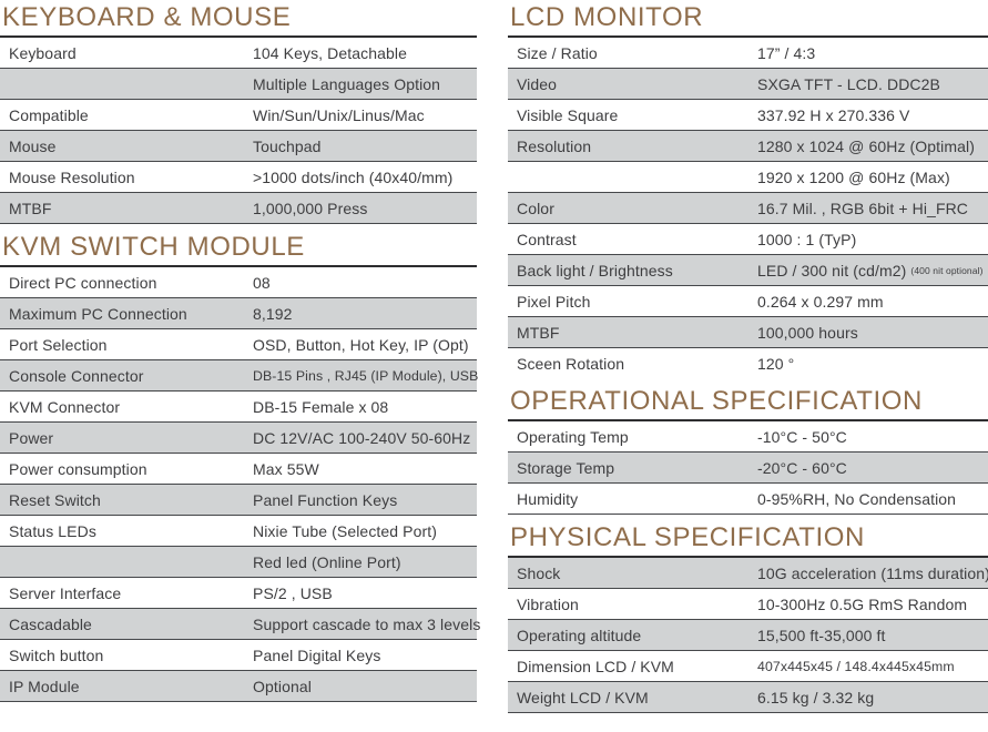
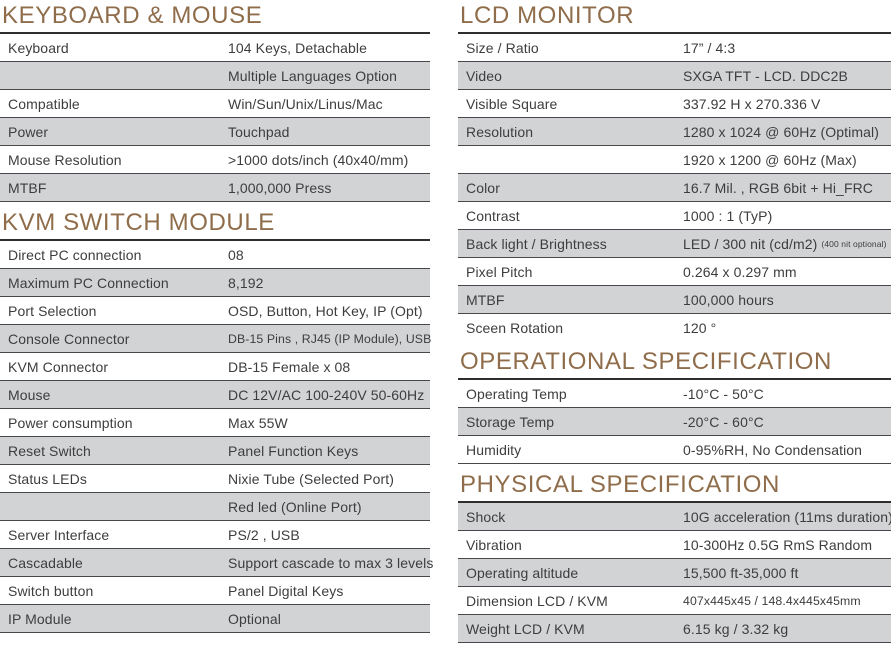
  KEYBOARD & MOUSE
  Keyboard
  104 Keys, Detachable
  Multiple Languages Option
  Compatible
  Win/Sun/Unix/Linus/Mac
- Mouse
+ Power
  Touchpad
  Mouse Resolution
  >1000 dots/inch (40x40/mm)
  MTBF
  1,000,000 Press
  KVM SWITCH MODULE
  Direct PC connection
  08
  Maximum PC Connection
  8,192
  Port Selection
  OSD, Button, Hot Key, IP (Opt)
  Console Connector
  DB-15 Pins , RJ45 (IP Module), USB
  KVM Connector
  DB-15 Female x 08
- Power
+ Mouse
  DC 12V/AC 100-240V 50-60Hz
  Power consumption
  Max 55W
  Reset Switch
  Panel Function Keys
  Status LEDs
  Nixie Tube (Selected Port)
  Red led (Online Port)
  Server Interface
  PS/2 , USB
  Cascadable
  Support cascade to max 3 levels
  Switch button
  Panel Digital Keys
  IP Module
  Optional
  LCD MONITOR
  Size / Ratio
  17” / 4:3
  Video
  SXGA TFT - LCD. DDC2B
  Visible Square
  337.92 H x 270.336 V
  Resolution
  1280 x 1024 @ 60Hz (Optimal)
  1920 x 1200 @ 60Hz (Max)
  Color
  16.7 Mil. , RGB 6bit + Hi_FRC
  Contrast
  1000 : 1 (TyP)
  Back light / Brightness
  LED / 300 nit (cd/m2)
  (400 nit optional)
  Pixel Pitch
  0.264 x 0.297 mm
  MTBF
  100,000 hours
  Sceen Rotation
  120 °
  OPERATIONAL SPECIFICATION
  Operating Temp
  -10°C - 50°C
  Storage Temp
  -20°C - 60°C
  Humidity
  0-95%RH, No Condensation
  PHYSICAL SPECIFICATION
  Shock
  10G acceleration (11ms duration
  Vibration
  10-300Hz 0.5G RmS Random
  Operating altitude
  15,500 ft-35,000 ft
  Dimension LCD / KVM
  407x445x45 / 148.4x445x45mm
  Weight LCD / KVM
  6.15 kg / 3.32 kg
